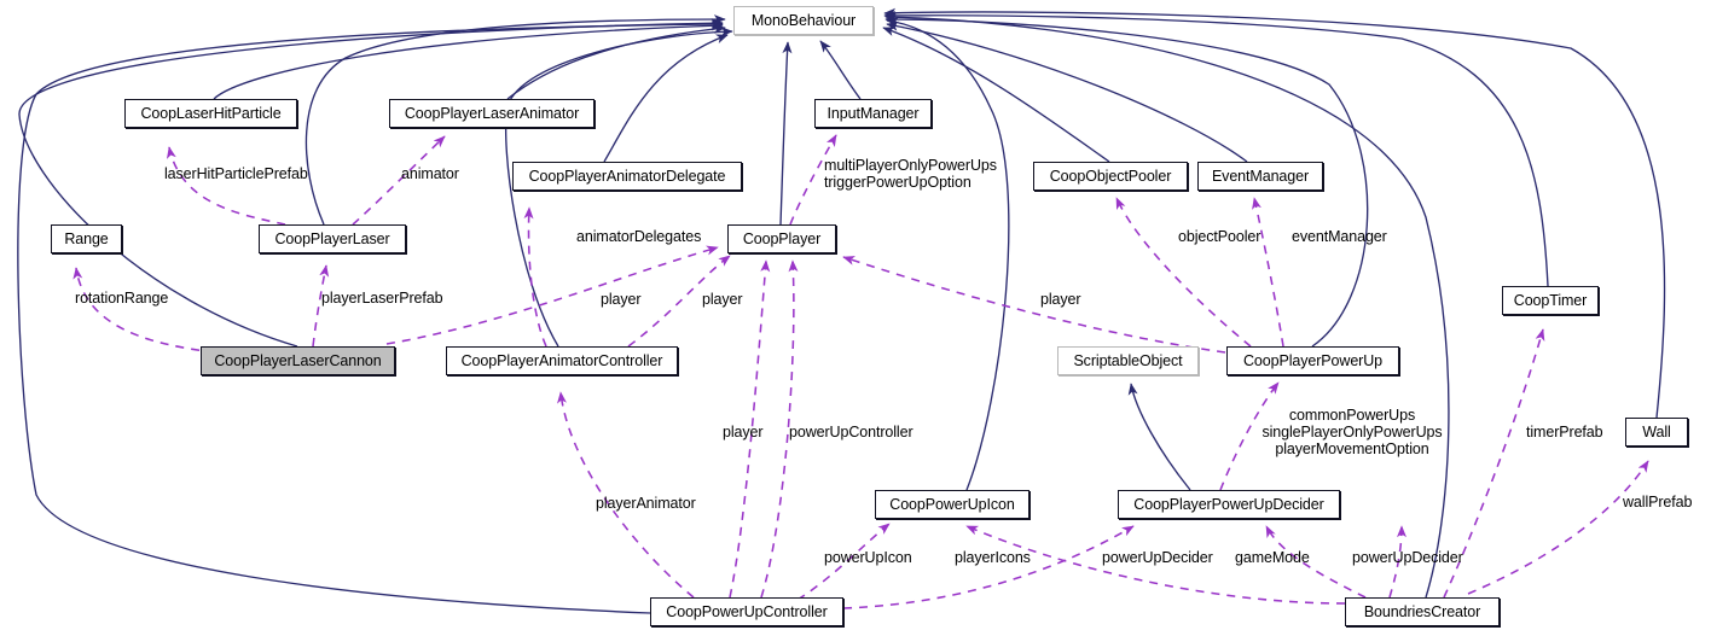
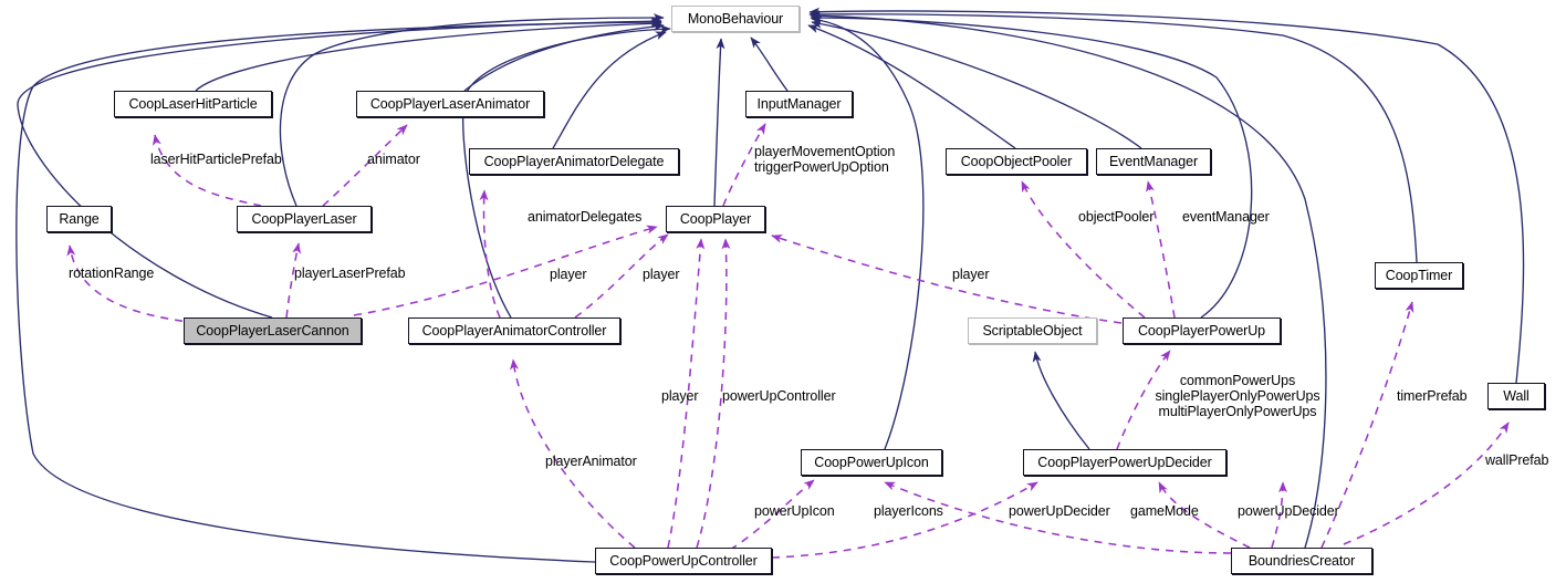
  MonoBehaviour
  CoopLaserHitParticle
  CoopPlayerLaserAnimator
  InputManager
  CoopPlayerAnimatorDelegate
  CoopObjectPooler
  EventManager
  Range
  CoopPlayerLaser
  CoopPlayer
  CoopTimer
  CoopPlayerLaserCannon
  CoopPlayerAnimatorController
  ScriptableObject
  CoopPlayerPowerUp
  Wall
  CoopPowerUpIcon
  CoopPlayerPowerUpDecider
  CoopPowerUpController
  BoundriesCreator
  laserHitParticlePrefab
  animator
- multiPlayerOnlyPowerUps
+ playerMovementOption
  triggerPowerUpOption
  rotationRange
  playerLaserPrefab
  animatorDelegates
  objectPooler
  eventManager
  player
  player
  player
  commonPowerUps
  singlePlayerOnlyPowerUps
- playerMovementOption
+ multiPlayerOnlyPowerUps
  timerPrefab
  wallPrefab
  player
  powerUpController
  playerAnimator
  powerUpIcon
  playerIcons
  powerUpDecider
  gameMode
  powerUpDecider
